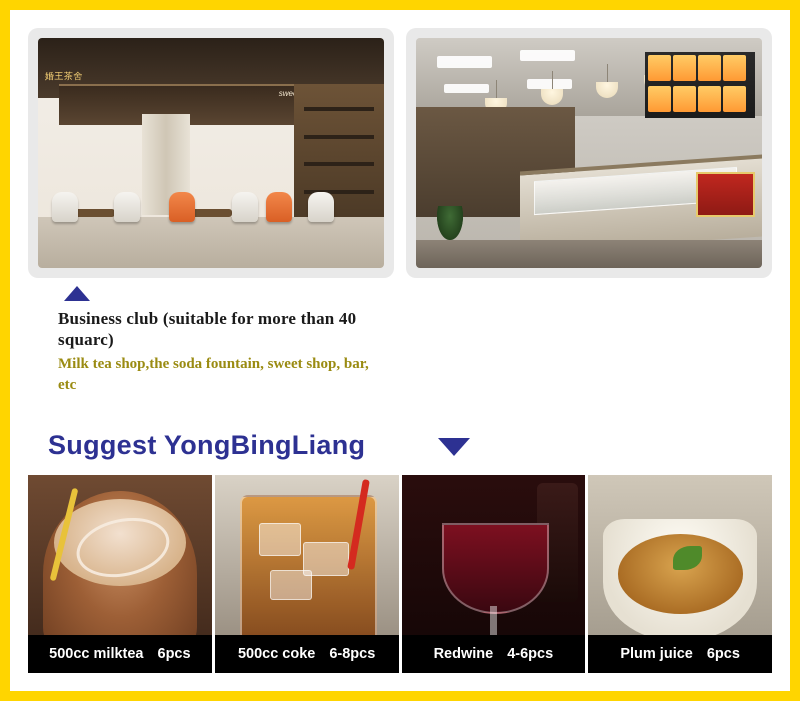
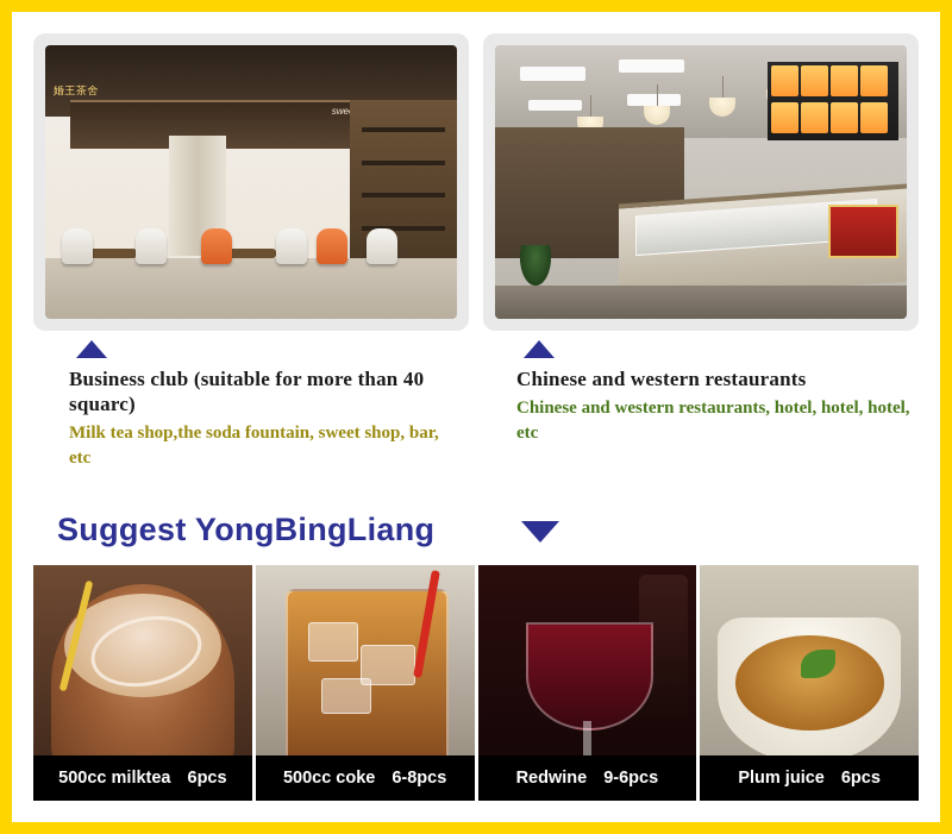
  婚王茶舍
  Business club (suitable for more than 40 squarc)
  Milk tea shop,the soda fountain, sweet shop, bar, etc
+ Chinese and western restaurants
+ Chinese and western restaurants, hotel, hotel, hotel, etc
  Suggest YongBingLiang
  500cc milktea
  6pcs
  500cc coke
  6-8pcs
  Redwine
- 4-6pcs
+ 9-6pcs
  Plum juice
  6pcs
